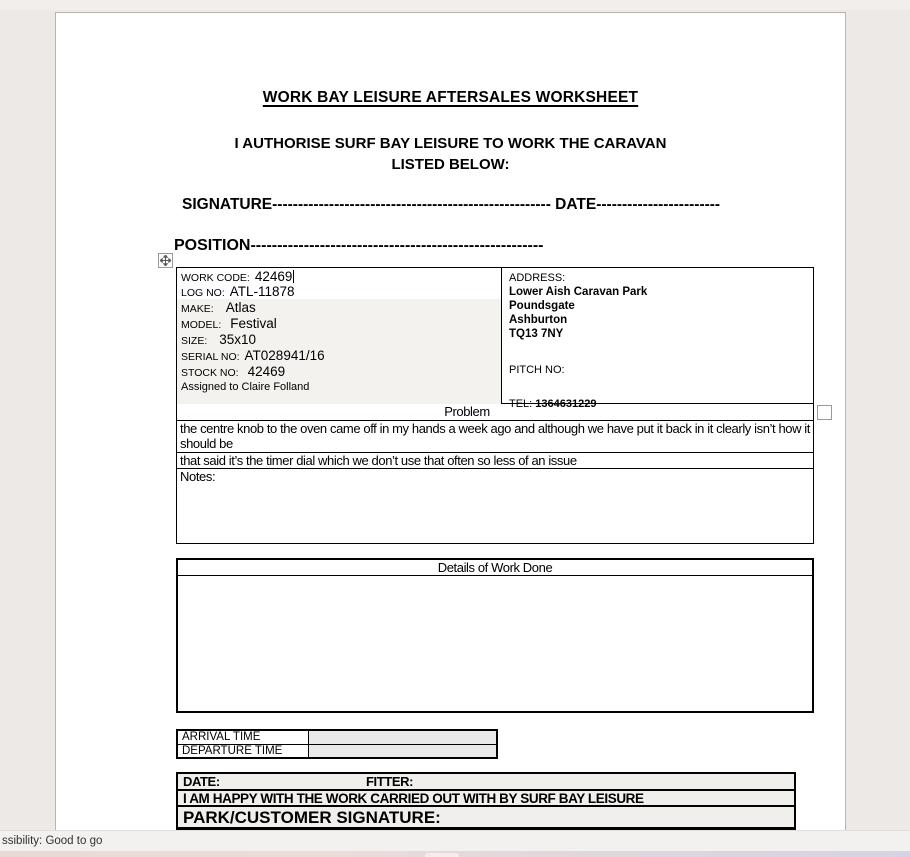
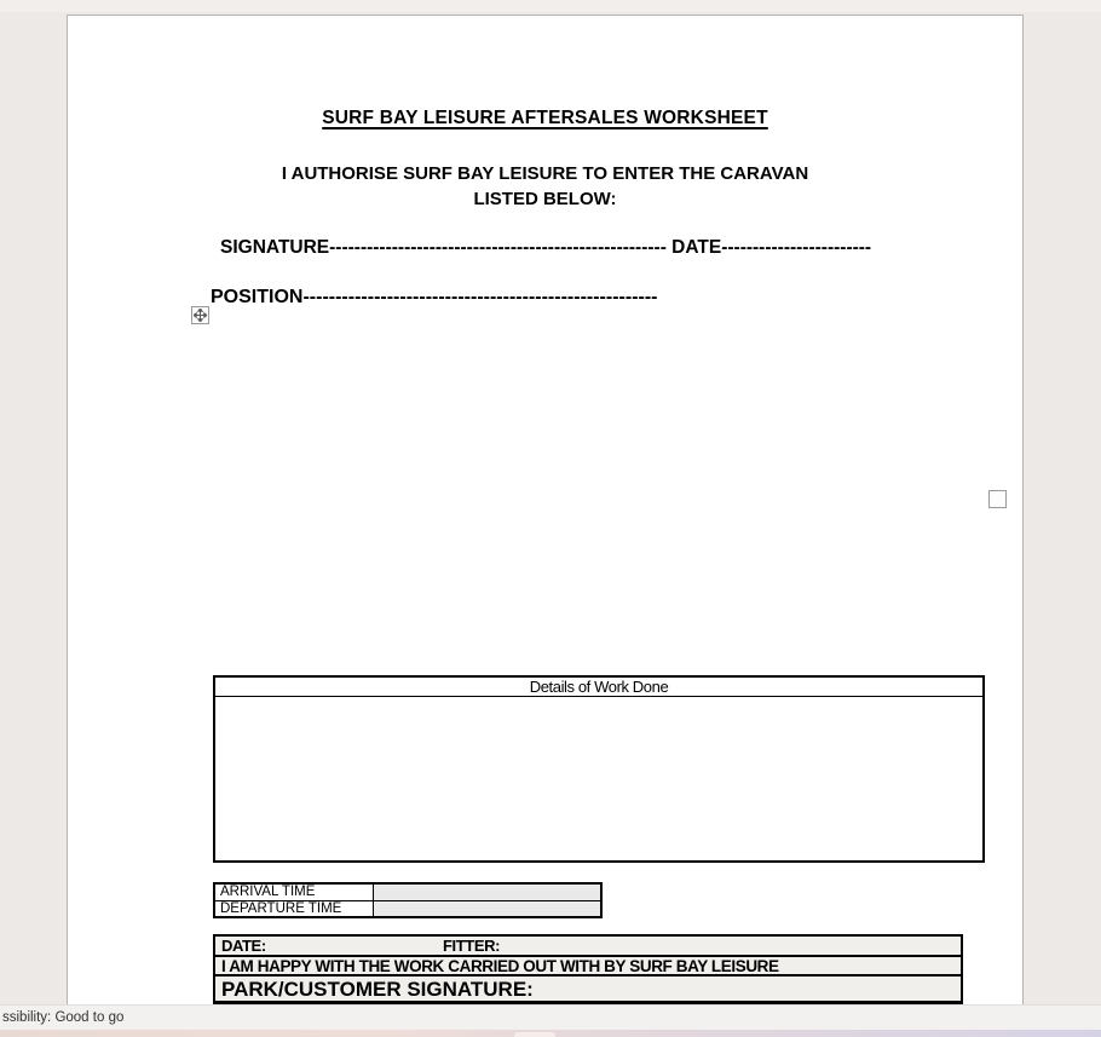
- WORK BAY LEISURE AFTERSALES WORKSHEET
+ SURF BAY LEISURE AFTERSALES WORKSHEET
- I AUTHORISE SURF BAY LEISURE TO WORK THE CARAVAN
+ I AUTHORISE SURF BAY LEISURE TO ENTER THE CARAVAN
  LISTED BELOW:
  SIGNATURE------------------------------------------------------ DATE------------------------
  POSITION-------------------------------------------------------
- WORK CODE: 42469
- LOG NO: ATL-11878
- MAKE: Atlas
- MODEL: Festival
- SIZE: 35x10
- SERIAL NO: AT028941/16
- STOCK NO: 42469
- Assigned to Claire Folland
- ADDRESS:
- Lower Aish Caravan Park
- Poundsgate
- Ashburton
- TQ13 7NY
- PITCH NO:
- TEL: 1364631229
- Problem
- the centre knob to the oven came off in my hands a week ago and although we have put it back in it clearly isn’t how it should be
- that said it’s the timer dial which we don’t use that often so less of an issue
- Notes:
  Details of Work Done
  ARRIVAL TIME
  DEPARTURE TIME
  DATE:
  FITTER:
  I AM HAPPY WITH THE WORK CARRIED OUT WITH BY SURF BAY LEISURE
  PARK/CUSTOMER SIGNATURE:
  ssibility: Good to go
